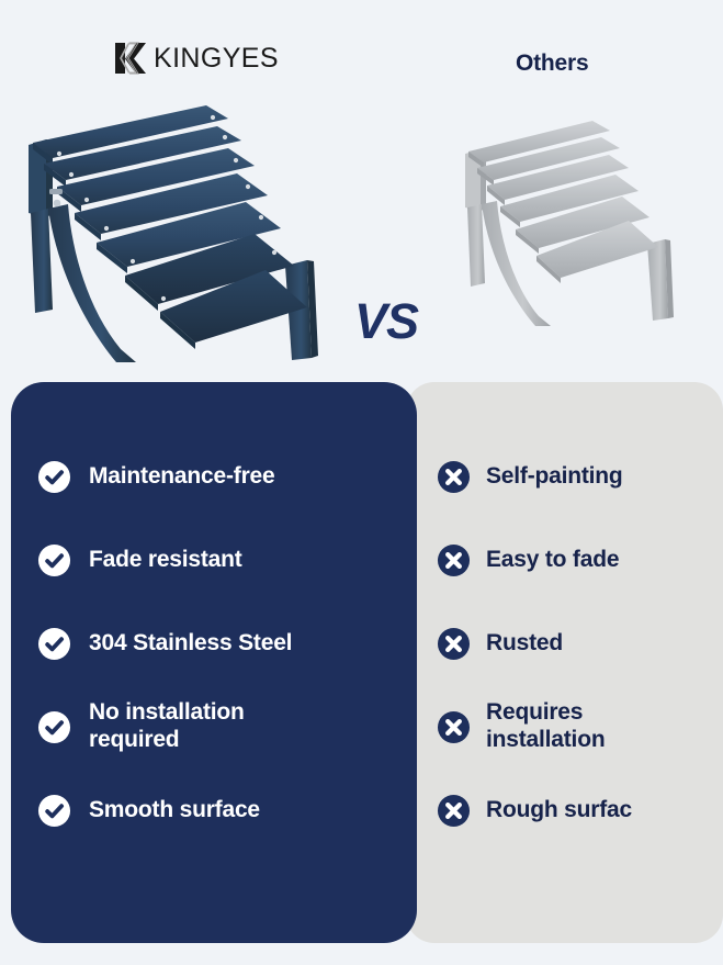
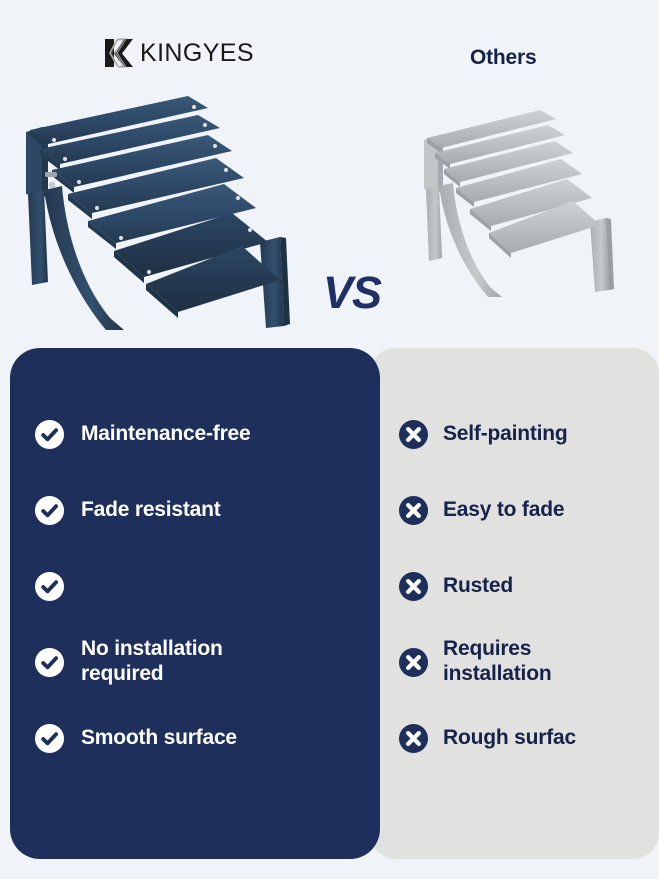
  KINGYES
  Others
  VS
  Self-painting
  Easy to fade
  Rusted
  Requires installation
  Rough surfac
  Maintenance-free
  Fade resistant
- 304 Stainless Steel
  No installation required
  Smooth surface
